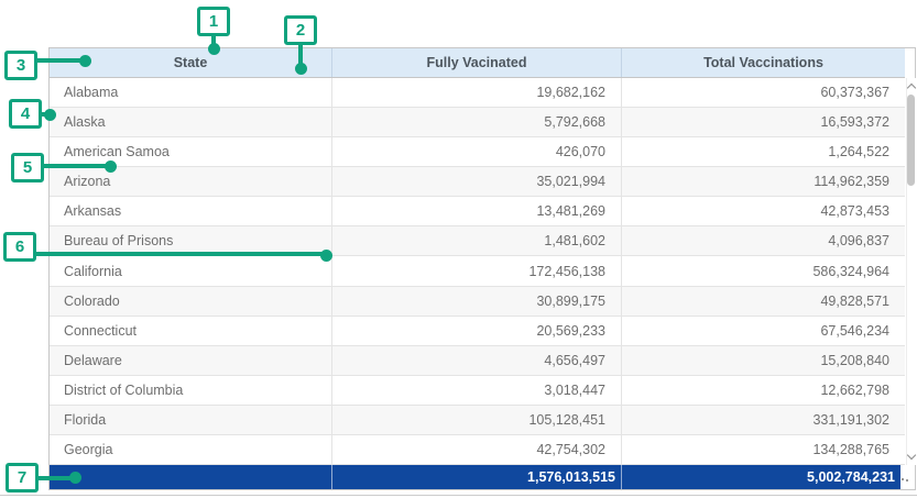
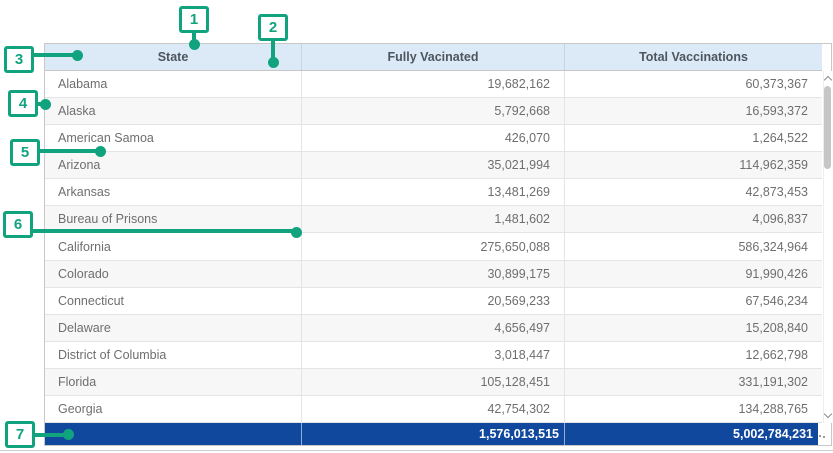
  State
  Fully Vacinated
  Total Vaccinations
  Alabama
  19,682,162
  60,373,367
  Alaska
  5,792,668
  16,593,372
  American Samoa
  426,070
  1,264,522
  Arizona
  35,021,994
  114,962,359
  Arkansas
  13,481,269
  42,873,453
  Bureau of Prisons
  1,481,602
  4,096,837
  California
- 172,456,138
+ 275,650,088
  586,324,964
  Colorado
  30,899,175
- 49,828,571
+ 91,990,426
  Connecticut
  20,569,233
  67,546,234
  Delaware
  4,656,497
  15,208,840
  District of Columbia
  3,018,447
  12,662,798
  Florida
  105,128,451
  331,191,302
  Georgia
  42,754,302
  134,288,765
  1,576,013,515
  5,002,784,231
  1
  2
  3
  4
  5
  6
  7
